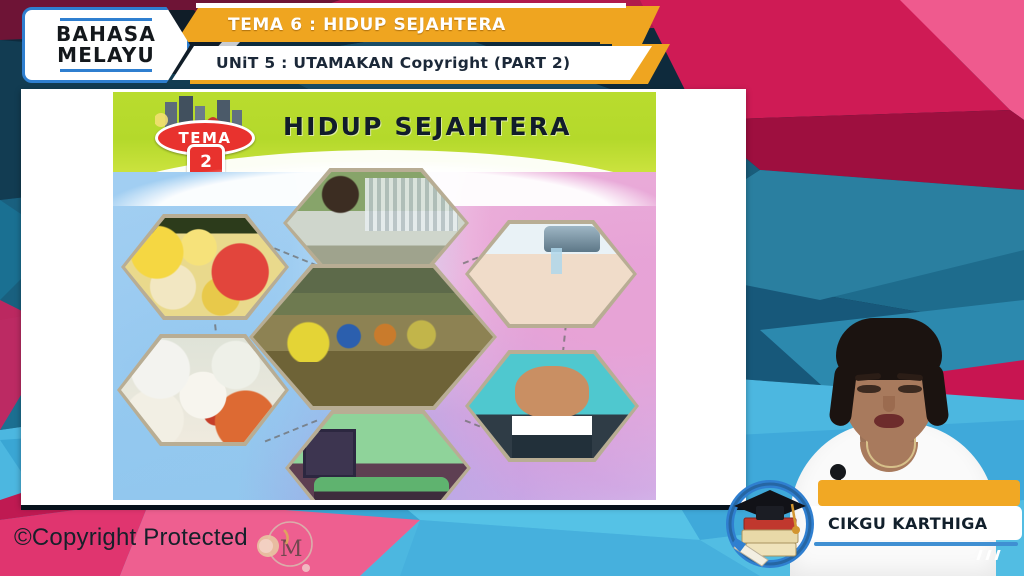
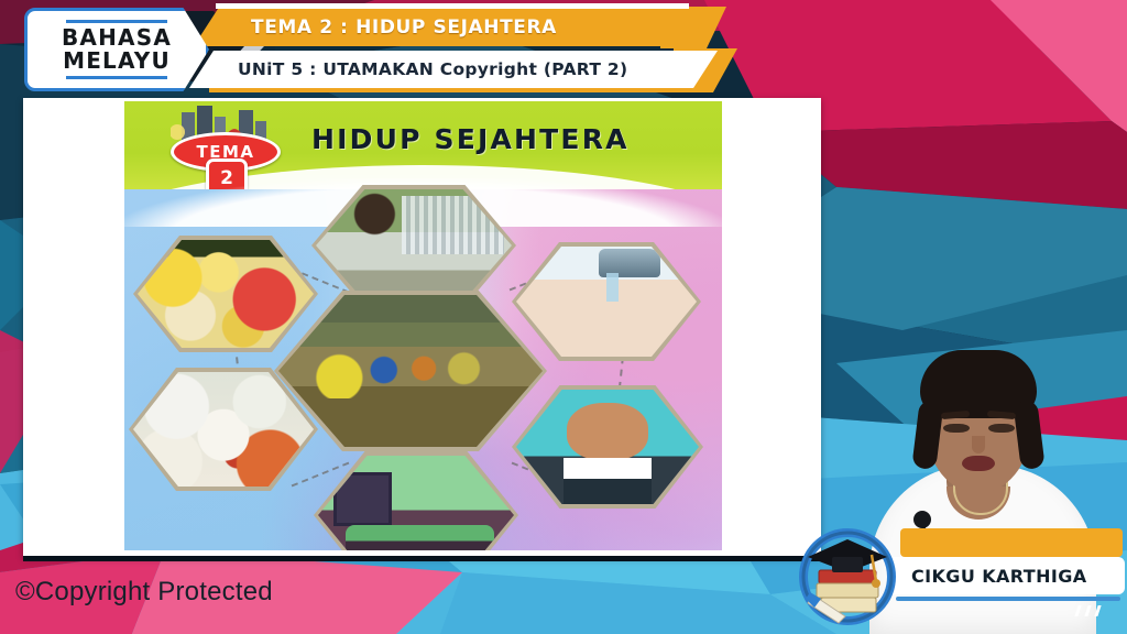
  TEMA
  HIDUP SEJAHTERA
- TEMA 6 : HIDUP SEJAHTERA
+ TEMA 2 : HIDUP SEJAHTERA
  UNiT 5 : UTAMAKAN Copyright (PART 2)
  BAHASA
  MELAYU
  CIKGU KARTHIGA
  ©Copyright Protected
- M
